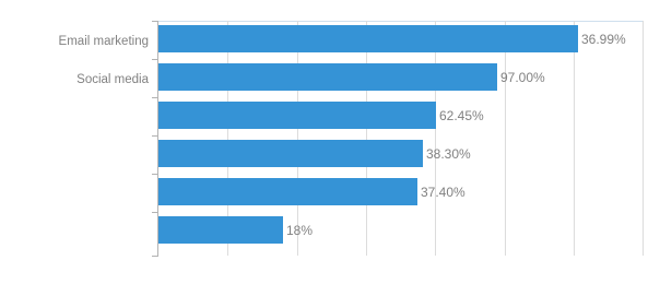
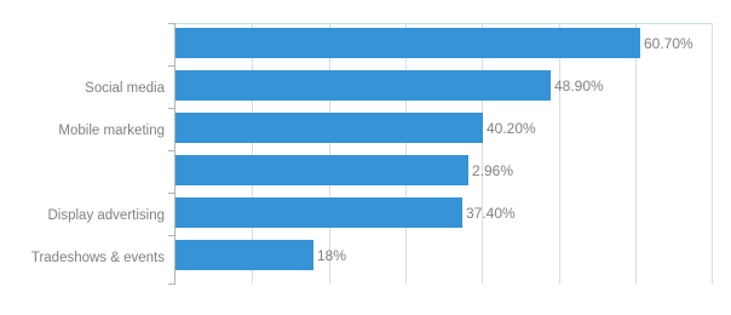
- Email marketing
  Social media
+ Mobile marketing
+ Display advertising
+ Tradeshows & events
- 36.99%
+ 60.70%
- 97.00%
+ 48.90%
- 62.45%
+ 40.20%
- 38.30%
+ 2.96%
  37.40%
  18%
